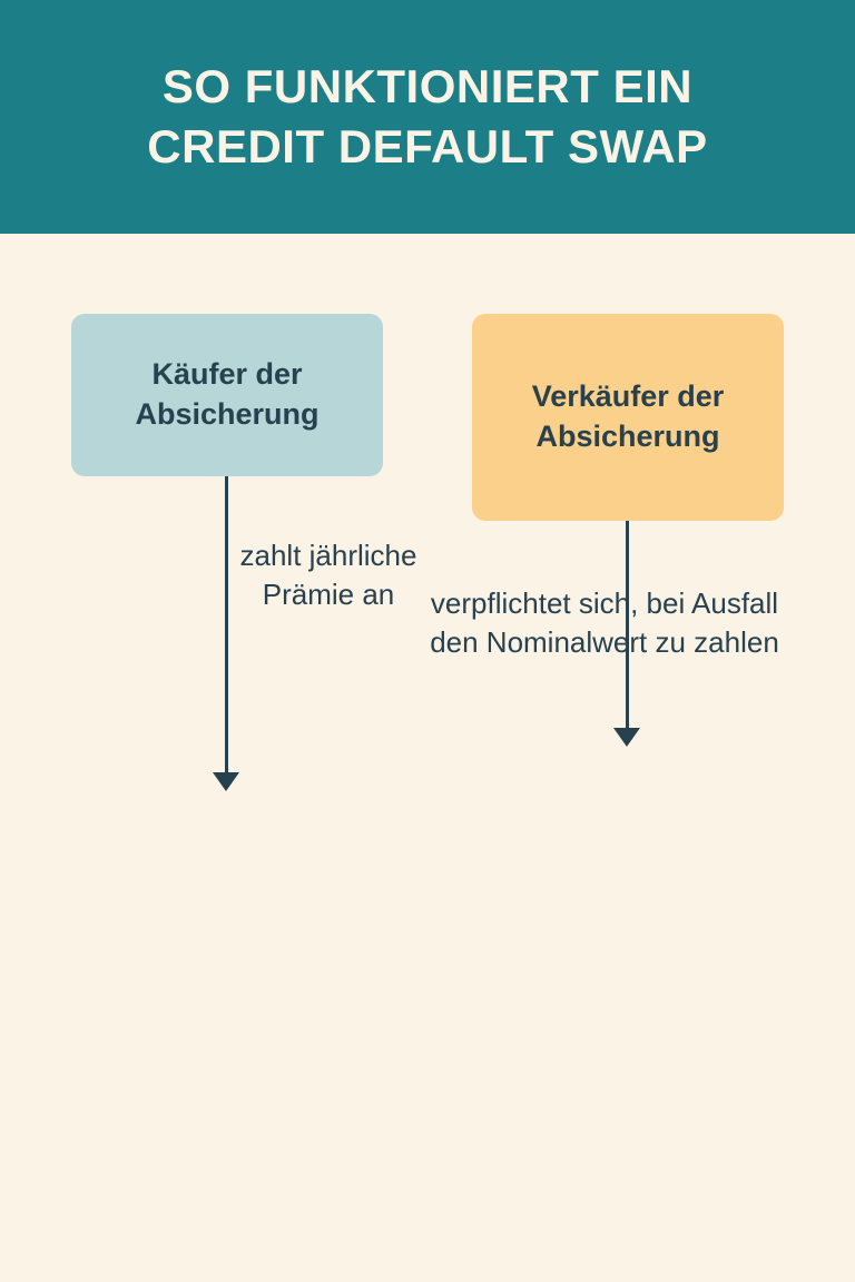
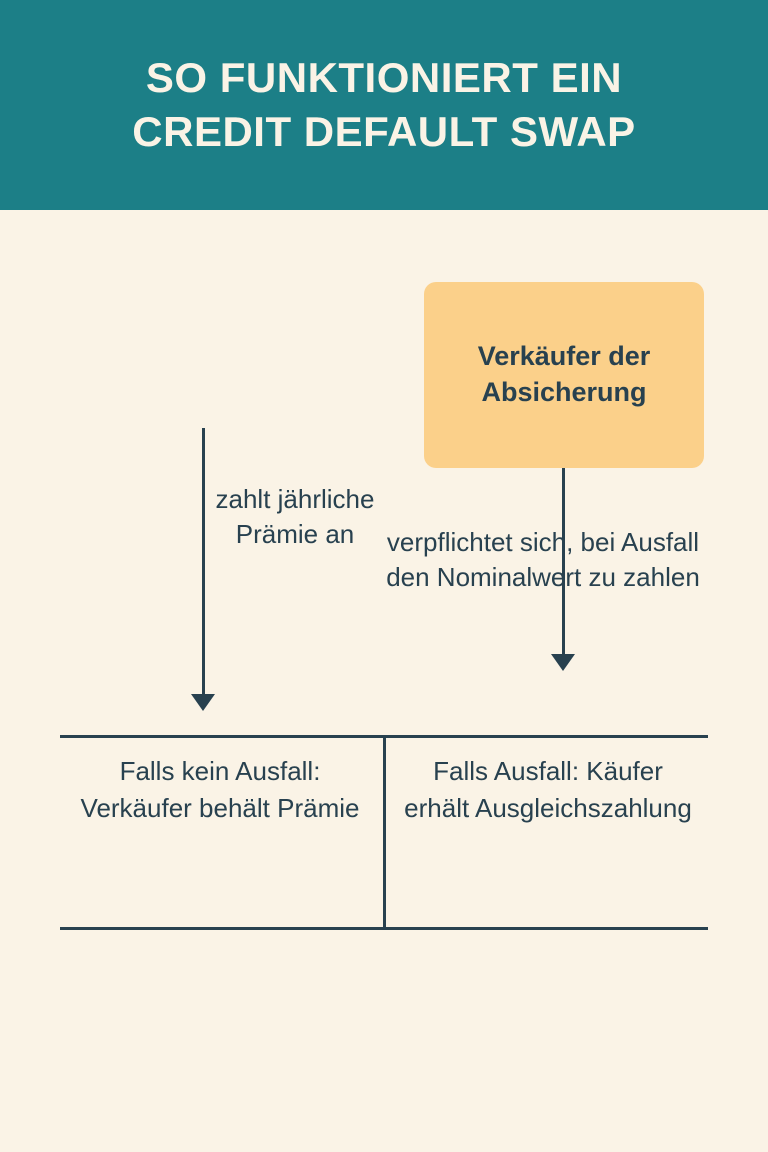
  SO FUNKTIONIERT EIN
  CREDIT DEFAULT SWAP
- Käufer der Absicherung
  Verkäufer der Absicherung
  zahlt jährliche Prämie an
  verpflichtet sich, bei Ausfall den Nominalwert zu zahlen
+ Falls kein Ausfall: Verkäufer behält Prämie
+ Falls Ausfall: Käufer erhält Ausgleichszahlung
